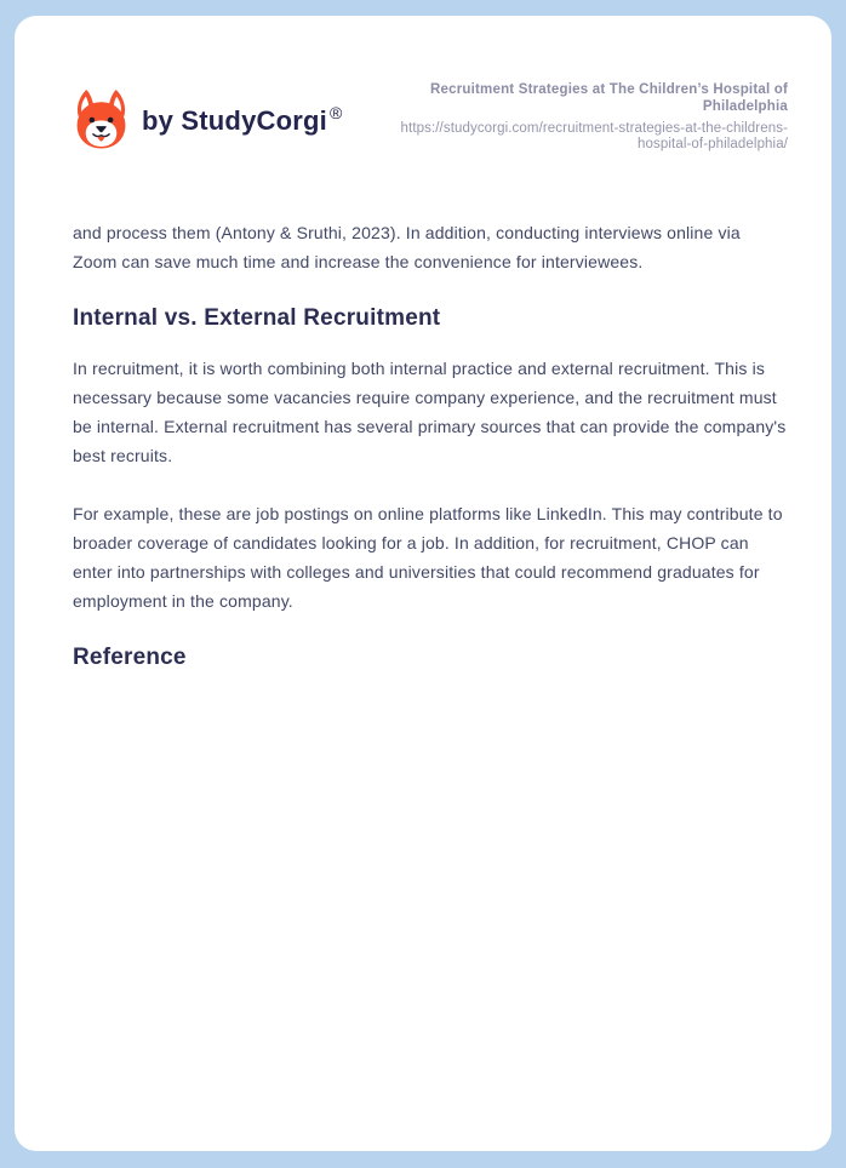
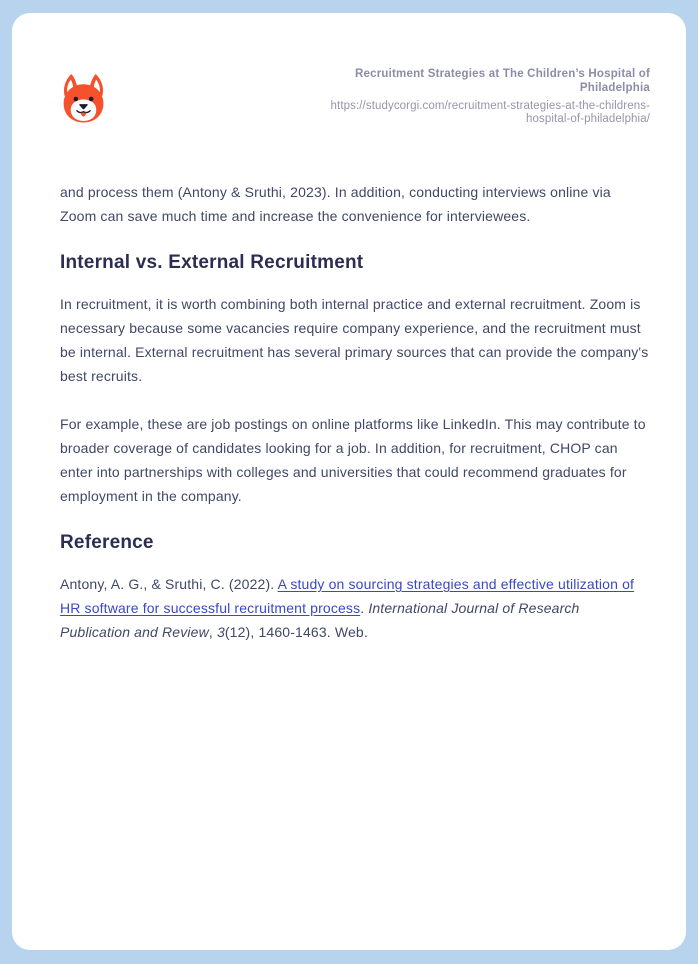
- by StudyCorgi ®
  Recruitment Strategies at The Children’s Hospital of Philadelphia
  https://studycorgi.com/recruitment-strategies-at-the-childrens-hospital-of-philadelphia/
  and process them (Antony & Sruthi, 2023). In addition, conducting interviews online via Zoom can save much time and increase the convenience for interviewees.
  Internal vs. External Recruitment
- In recruitment, it is worth combining both internal practice and external recruitment. This is necessary because some vacancies require company experience, and the recruitment must be internal. External recruitment has several primary sources that can provide the company's best recruits.
+ In recruitment, it is worth combining both internal practice and external recruitment. Zoom is necessary because some vacancies require company experience, and the recruitment must be internal. External recruitment has several primary sources that can provide the company's best recruits.
  For example, these are job postings on online platforms like LinkedIn. This may contribute to broader coverage of candidates looking for a job. In addition, for recruitment, CHOP can enter into partnerships with colleges and universities that could recommend graduates for employment in the company.
  Reference
+ Antony, A. G., & Sruthi, C. (2022). A study on sourcing strategies and effective utilization of HR software for successful recruitment process. International Journal of Research Publication and Review, 3(12), 1460-1463. Web.
